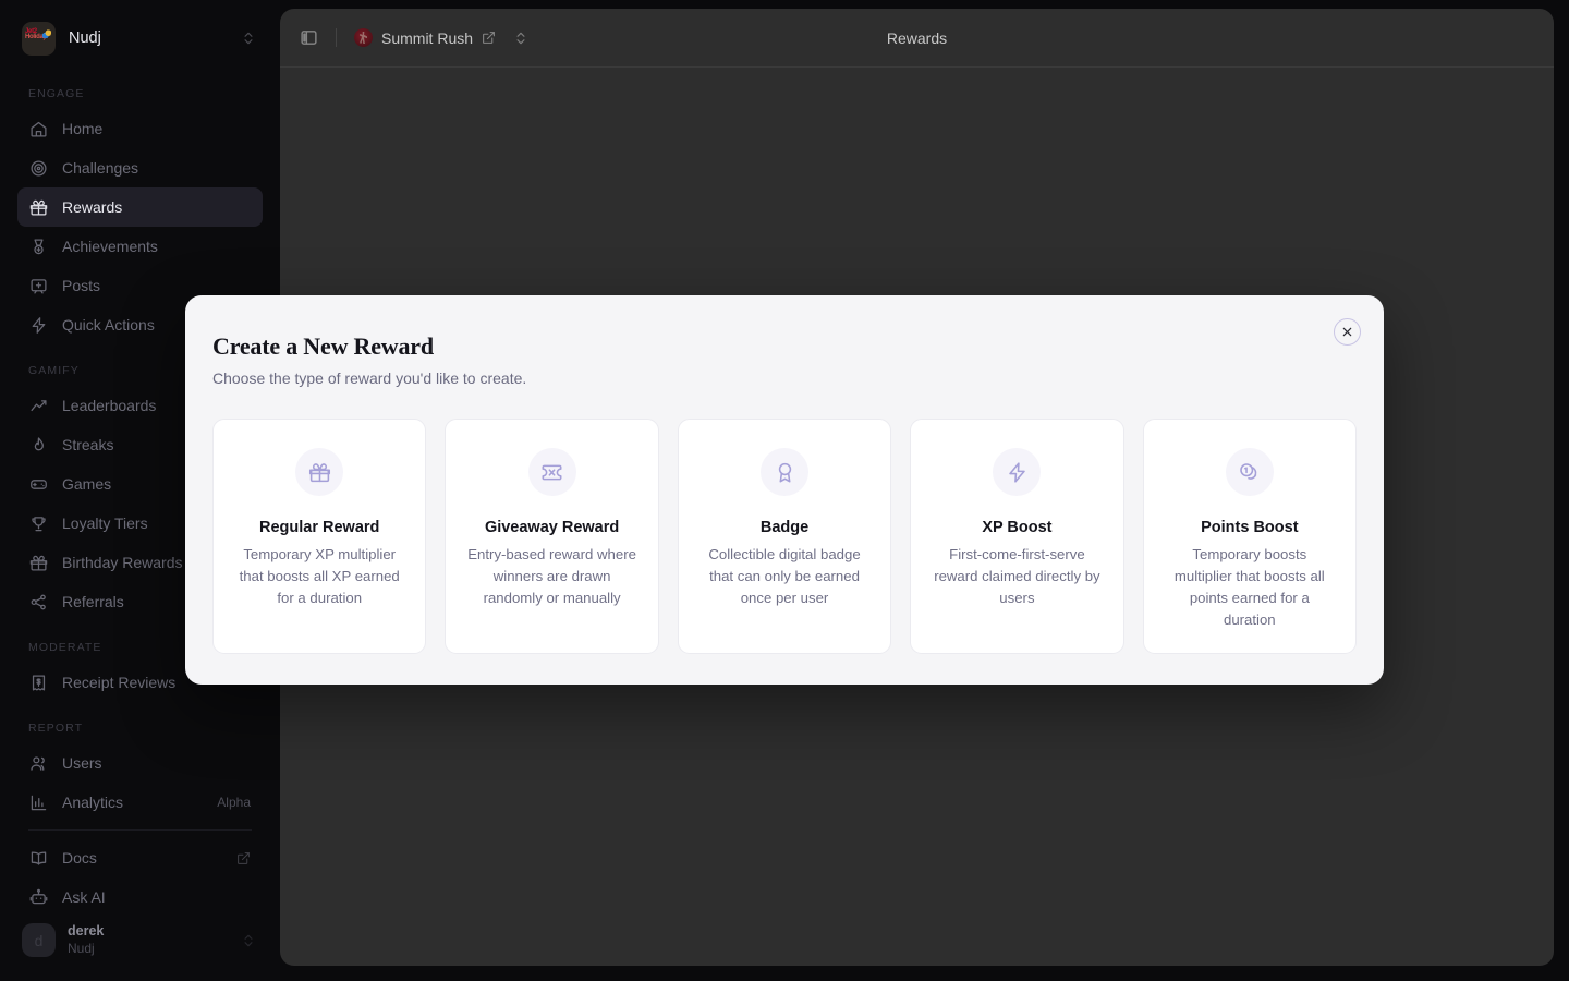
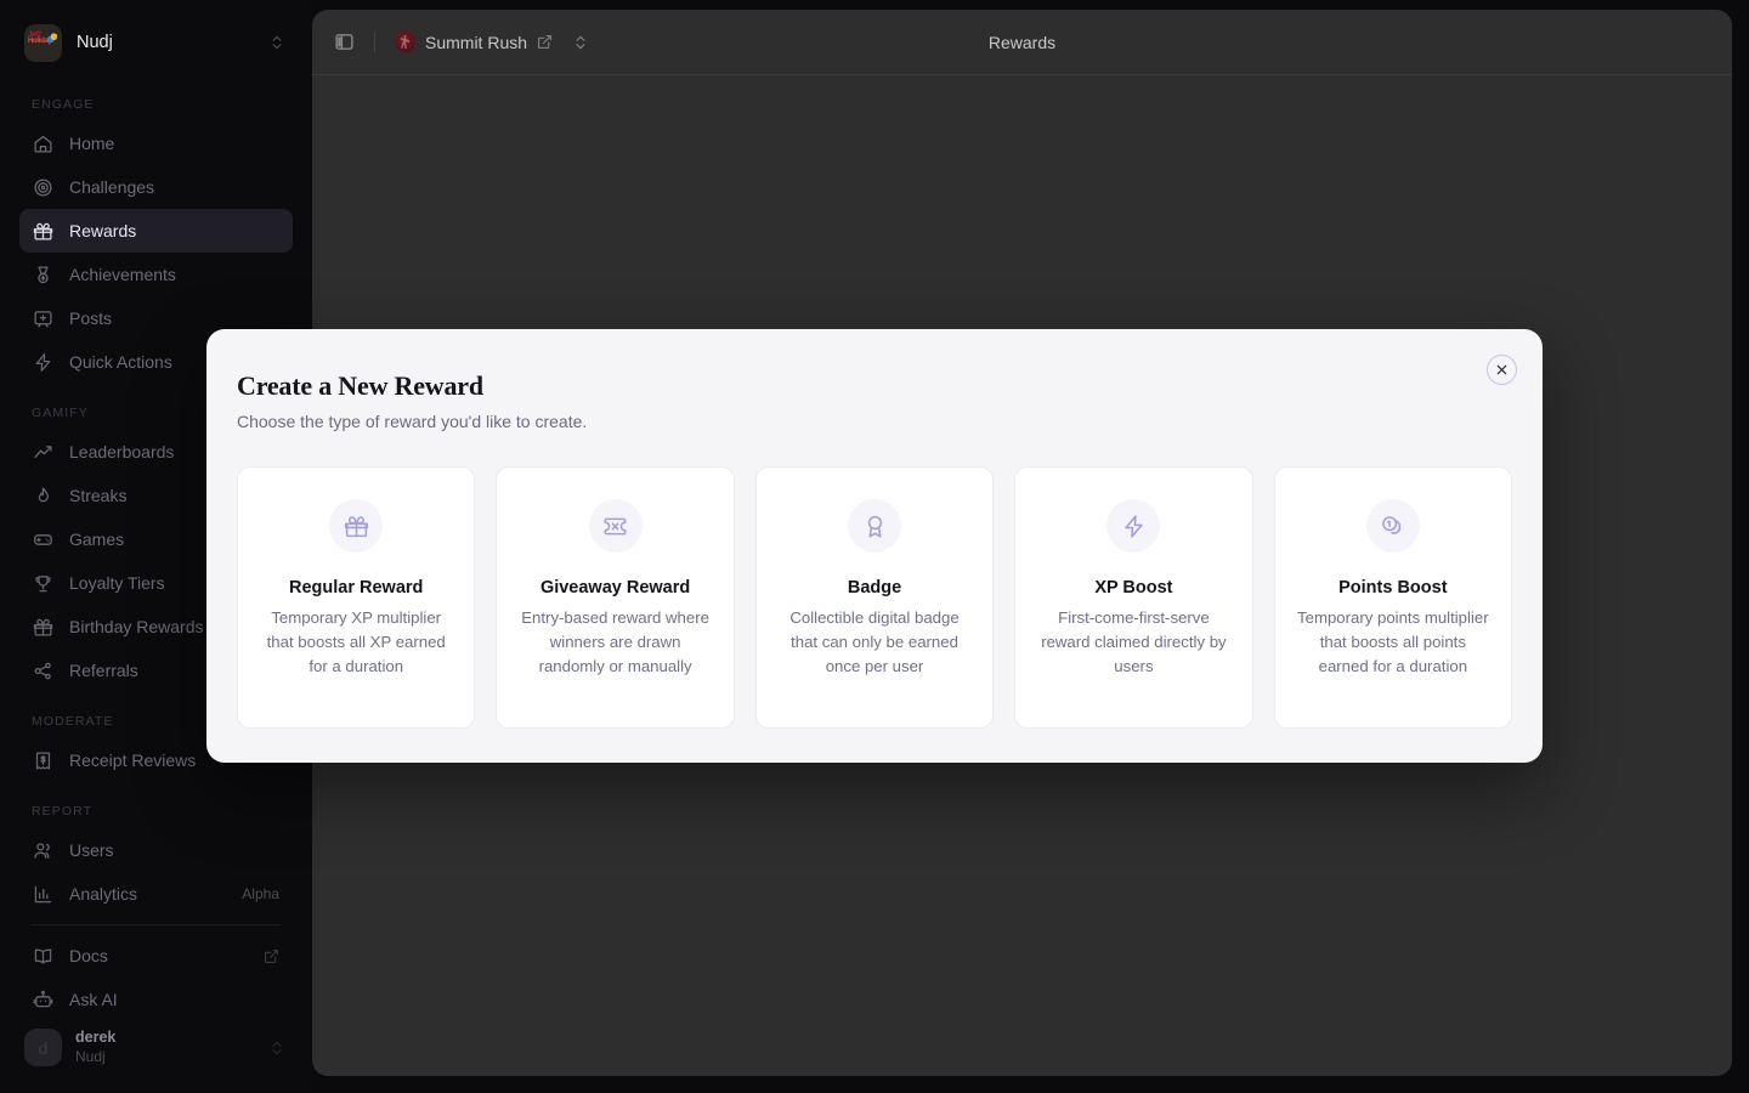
  Nudj
  ENGAGE
  Home
  Challenges
  Rewards
  Achievements
  Posts
  Quick Actions
  GAMIFY
  Leaderboards
  Streaks
  Games
  Loyalty Tiers
  Birthday Rewards
  Referrals
  MODERATE
  Receipt Reviews
  REPORT
  Users
  Analytics
  Alpha
  Docs
  Ask AI
  d
  derek
  Nudj
  Summit Rush
  Rewards
  Create a New Reward
  Choose the type of reward you'd like to create.
  Regular Reward
  Temporary XP multiplier that boosts all XP earned for a duration
  Giveaway Reward
  Entry-based reward where winners are drawn randomly or manually
  Badge
  Collectible digital badge that can only be earned once per user
  XP Boost
  First-come-first-serve reward claimed directly by users
  Points Boost
- Temporary boosts multiplier that boosts all points earned for a duration
+ Temporary points multiplier that boosts all points earned for a duration
